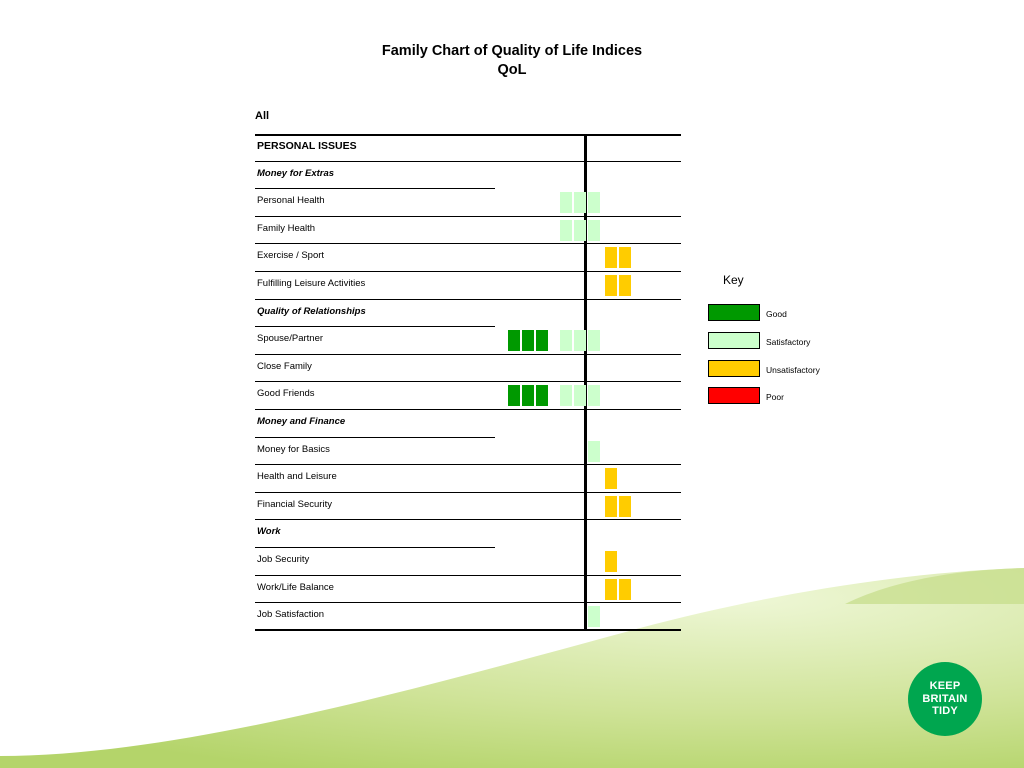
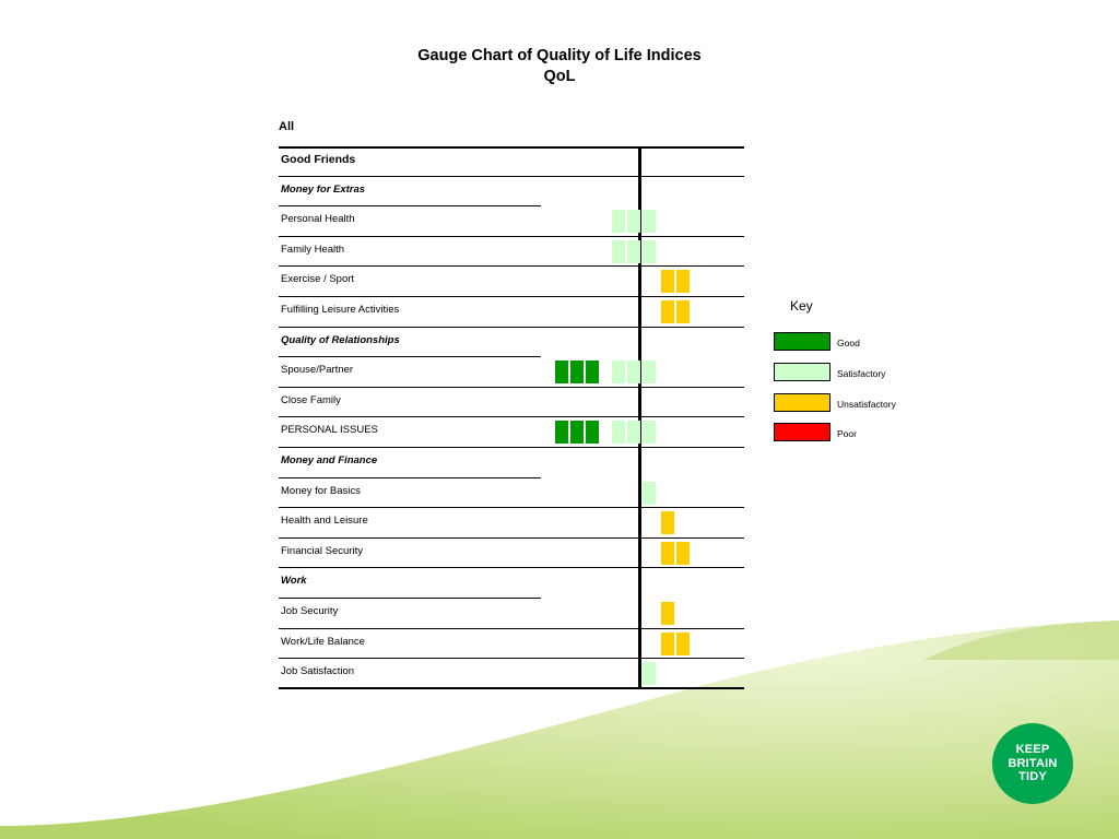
- Family Chart of Quality of Life Indices
+ Gauge Chart of Quality of Life Indices
  QoL
  All
- PERSONAL ISSUES
+ Good Friends
  Money for Extras
  Personal Health
  Family Health
  Exercise / Sport
  Fulfilling Leisure Activities
  Quality of Relationships
  Spouse/Partner
  Close Family
- Good Friends
+ PERSONAL ISSUES
  Money and Finance
  Money for Basics
  Health and Leisure
  Financial Security
  Work
  Job Security
  Work/Life Balance
  Job Satisfaction
  Key
  Good
  Satisfactory
  Unsatisfactory
  Poor
  KEEP
  BRITAIN
  TIDY
